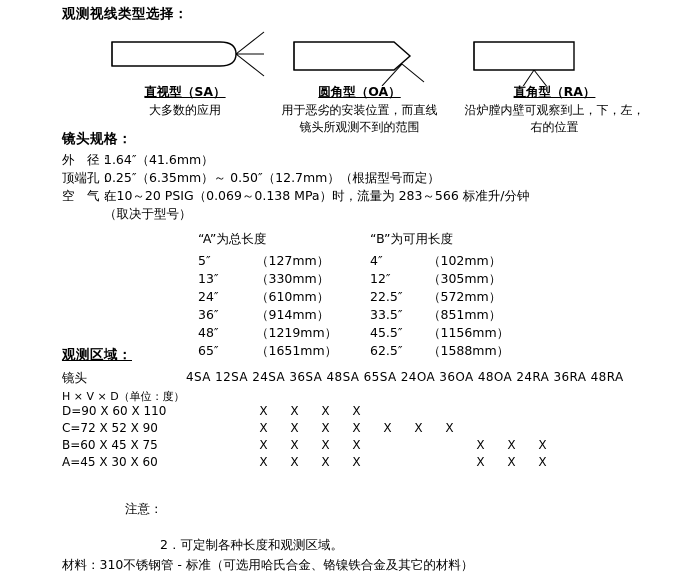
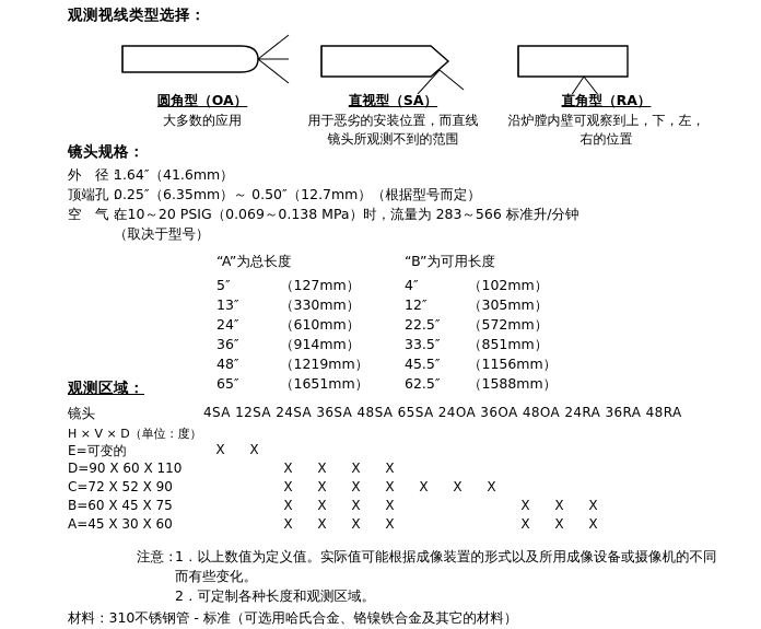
  观测视线类型选择：
- 直视型（SA）
+ 圆角型（OA）
  大多数的应用
- 圆角型（OA）
+ 直视型（SA）
  用于恶劣的安装位置，而直线镜头所观测不到的范围
  直角型（RA）
  沿炉膛内壁可观察到上，下，左，右的位置
  镜头规格：
  外 径 1.64″（41.6mm）
  顶端孔 0.25″（6.35mm）～ 0.50″（12.7mm）（根据型号而定）
  空 气 在10～20 PSIG（0.069～0.138 MPa）时，流量为 283～566 标准升/分钟
  （取决于型号）
  “A”为总长度
  “B”为可用长度
  5″ （127mm）
  13″ （330mm）
  24″ （610mm）
  36″ （914mm）
  48″ （1219mm）
  65″ （1651mm）
  4″ （102mm）
  12″ （305mm）
  22.5″ （572mm）
  33.5″ （851mm）
  45.5″ （1156mm）
  62.5″ （1588mm）
  观测区域：
  镜头
  4SA 12SA 24SA 36SA 48SA 65SA 24OA 36OA 48OA 24RA 36RA 48RA
  H × V × D（单位：度）
+ E=可变的	X	X
  D=90 X 60 X 110			X	X	X	X
  C=72 X 52 X 90			X	X	X	X	X	X	X
  B=60 X 45 X 75			X	X	X	X				X	X	X
  A=45 X 30 X 60			X	X	X	X				X	X	X
  注意：
+ 1．以上数值为定义值。实际值可能根据成像装置的形式以及所用成像设备或摄像机的不同而有些变化。
  2．可定制各种长度和观测区域。
  材料：310不锈钢管 - 标准（可选用哈氏合金、铬镍铁合金及其它的材料）
